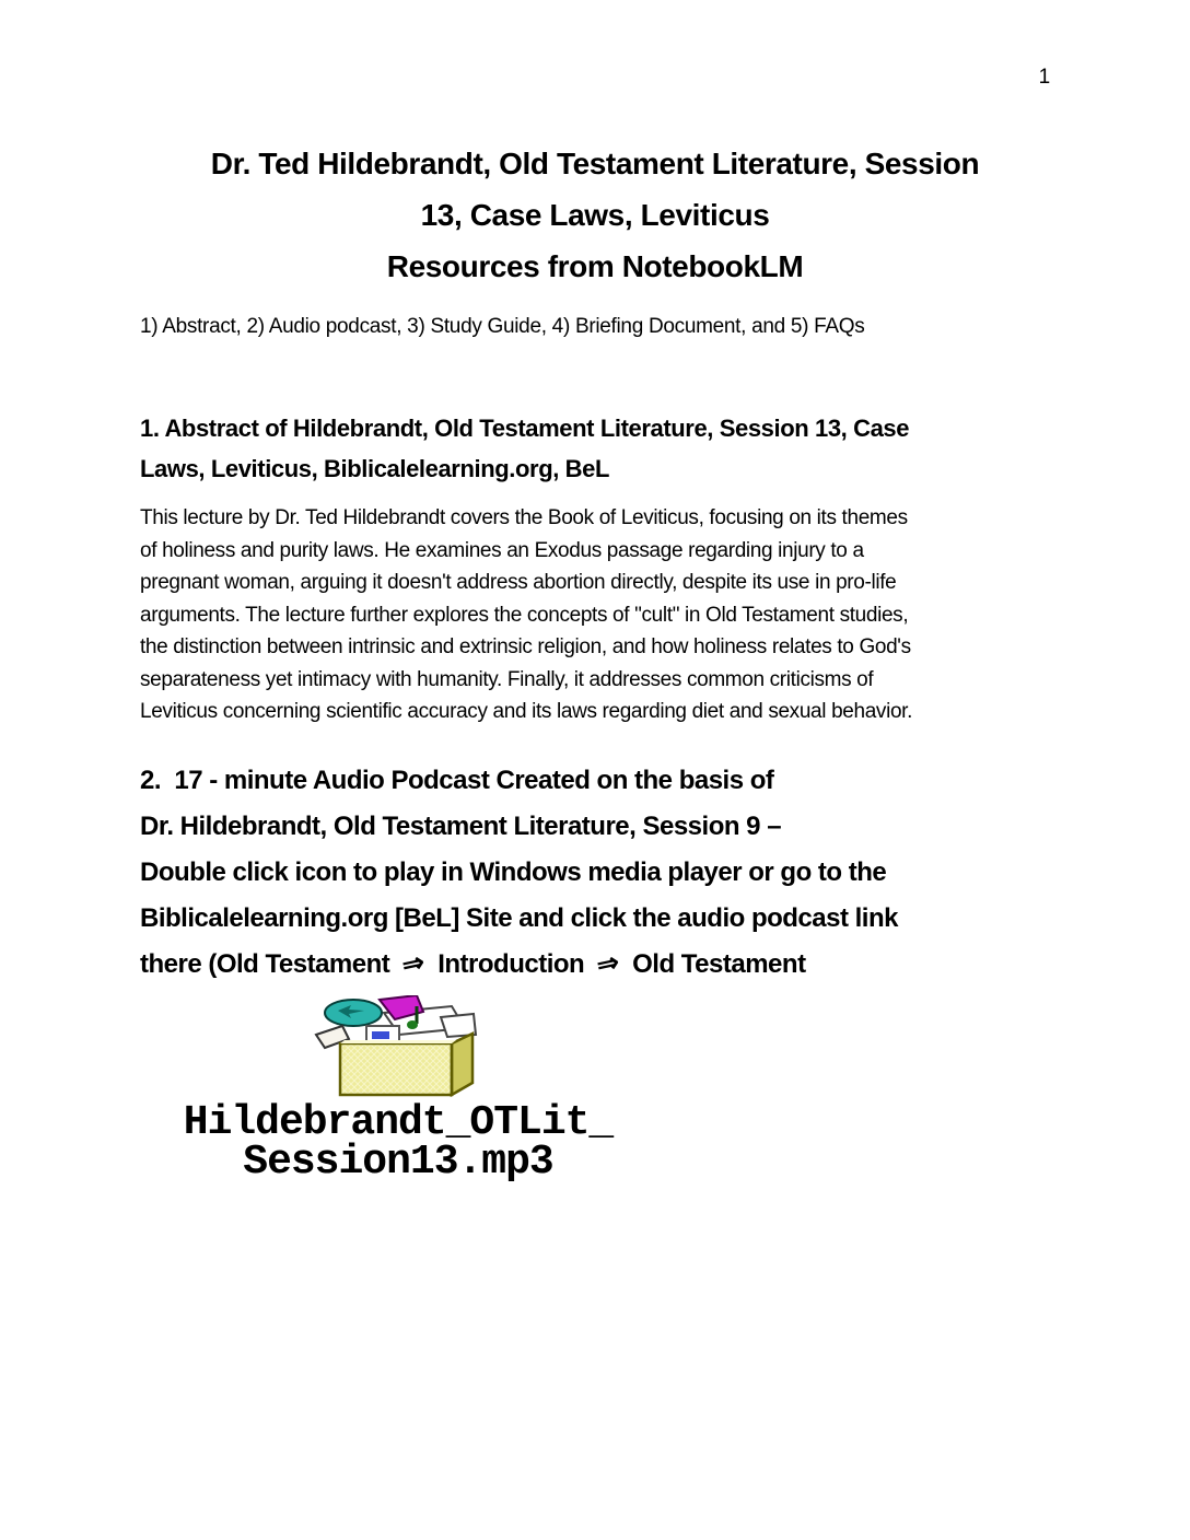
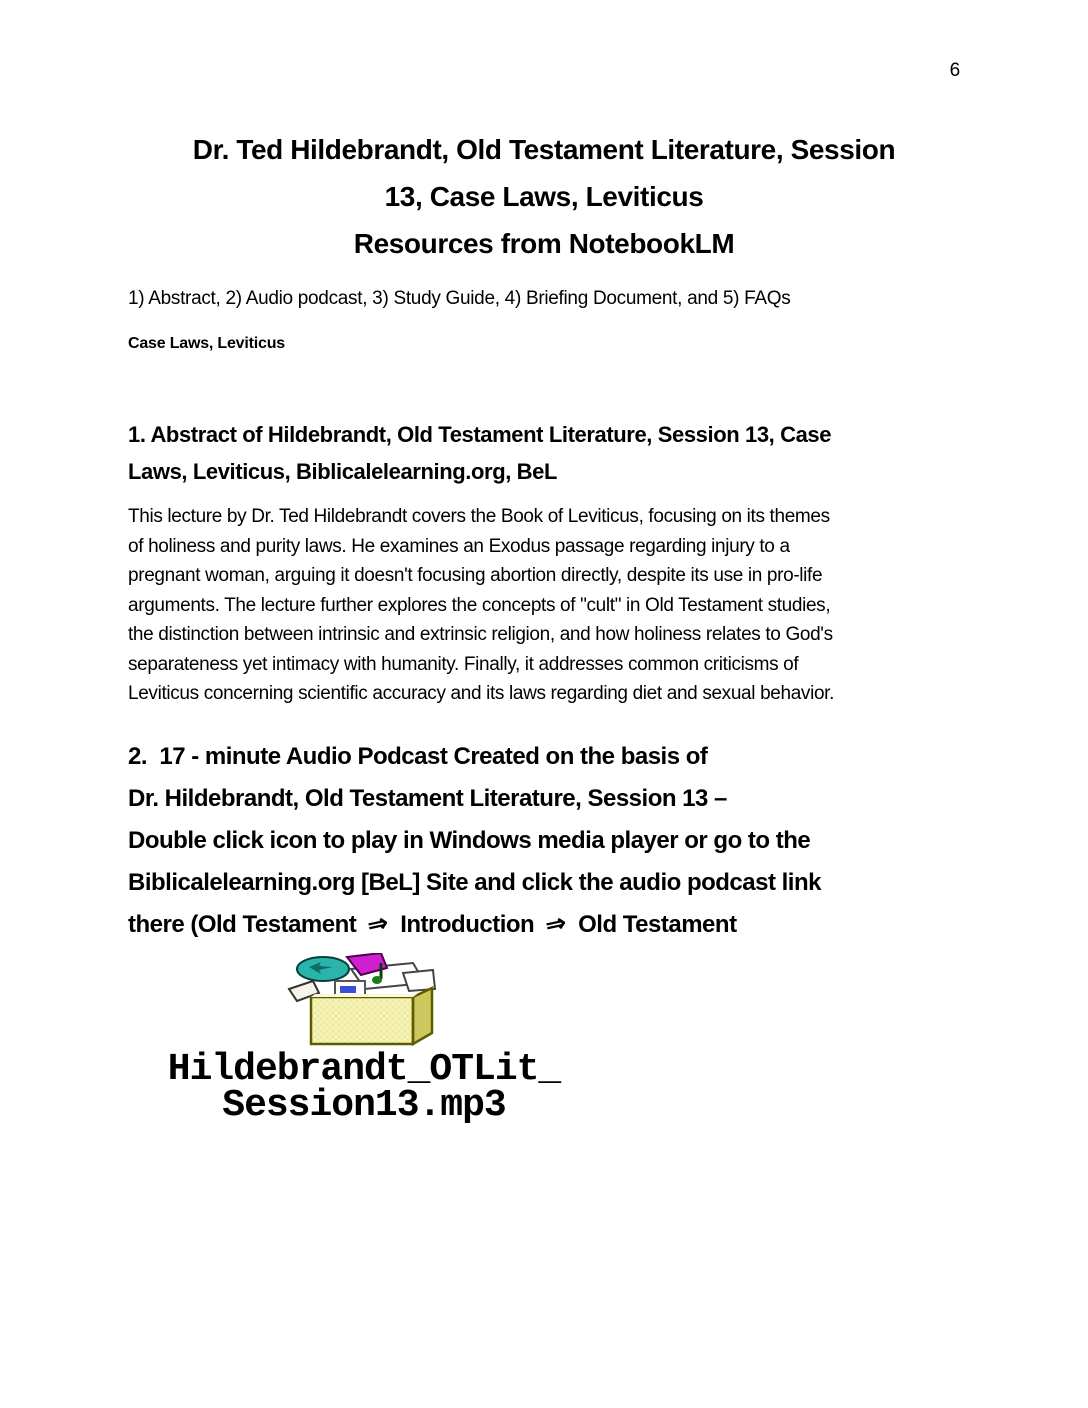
- 1
+ 6
  Dr. Ted Hildebrandt, Old Testament Literature, Session
  13, Case Laws, Leviticus
  Resources from NotebookLM
  1) Abstract, 2) Audio podcast, 3) Study Guide, 4) Briefing Document, and 5) FAQs
+ Case Laws, Leviticus
  1. Abstract of Hildebrandt, Old Testament Literature, Session 13, Case
  Laws, Leviticus, Biblicalelearning.org, BeL
  This lecture by Dr. Ted Hildebrandt covers the Book of Leviticus, focusing on its themes
  of holiness and purity laws. He examines an Exodus passage regarding injury to a
- pregnant woman, arguing it doesn't address abortion directly, despite its use in pro-life
+ pregnant woman, arguing it doesn't focusing abortion directly, despite its use in pro-life
  arguments. The lecture further explores the concepts of "cult" in Old Testament studies,
  the distinction between intrinsic and extrinsic religion, and how holiness relates to God's
  separateness yet intimacy with humanity. Finally, it addresses common criticisms of
  Leviticus concerning scientific accuracy and its laws regarding diet and sexual behavior.
  2. 17 - minute Audio Podcast Created on the basis of
- Dr. Hildebrandt, Old Testament Literature, Session 9 –
+ Dr. Hildebrandt, Old Testament Literature, Session 13 –
  Double click icon to play in Windows media player or go to the
  Biblicalelearning.org [BeL] Site and click the audio podcast link
  Hildebrandt_OTLit_
  Session13.mp3
